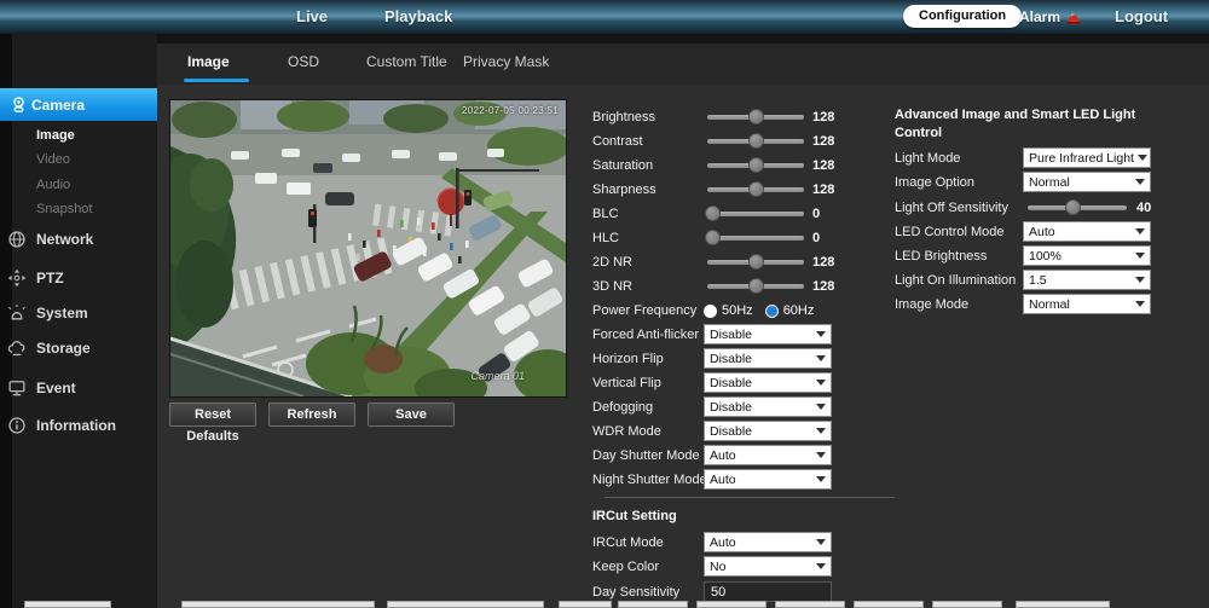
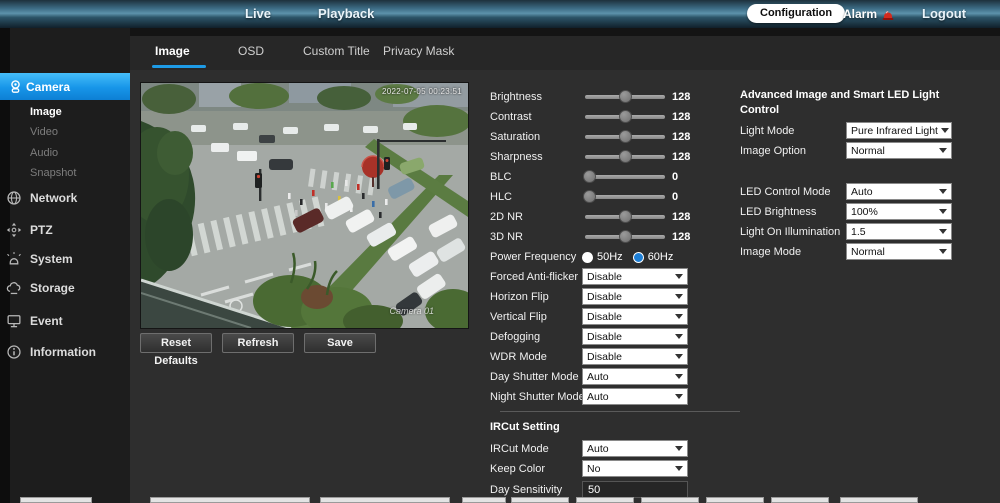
  Live
  Playback
  Configuration
  Alarm
  Logout
  Camera
  Image
  Video
  Audio
  Snapshot
  Network
  PTZ
  System
  Storage
  Event
  Information
  Image
  OSD
  Custom Title
  Privacy Mask
  2022-07-05 00:23:51
  Camera 01
  Reset Defaults
  Refresh
  Save
  Brightness
  128
  Contrast
  128
  Saturation
  128
  Sharpness
  128
  BLC
  0
  HLC
  0
  2D NR
  128
  3D NR
  128
  Power Frequency
  50Hz
  60Hz
  Forced Anti-flicker
  Disable
  Horizon Flip
  Disable
  Vertical Flip
  Disable
  Defogging
  Disable
  WDR Mode
  Disable
  Day Shutter Mode
  Auto
  Night Shutter Mod
  Auto
  IRCut Setting
  IRCut Mode
  Auto
  Keep Color
  No
  Day Sensitivity
  50
  Advanced Image and Smart LED Light Control
  Light Mode
  Pure Infrared Light
  Image Option
  Normal
- Light Off Sensitivity
- 40
  LED Control Mode
  Auto
  LED Brightness
  100%
  Light On Illumination
  1.5
  Image Mode
  Normal
